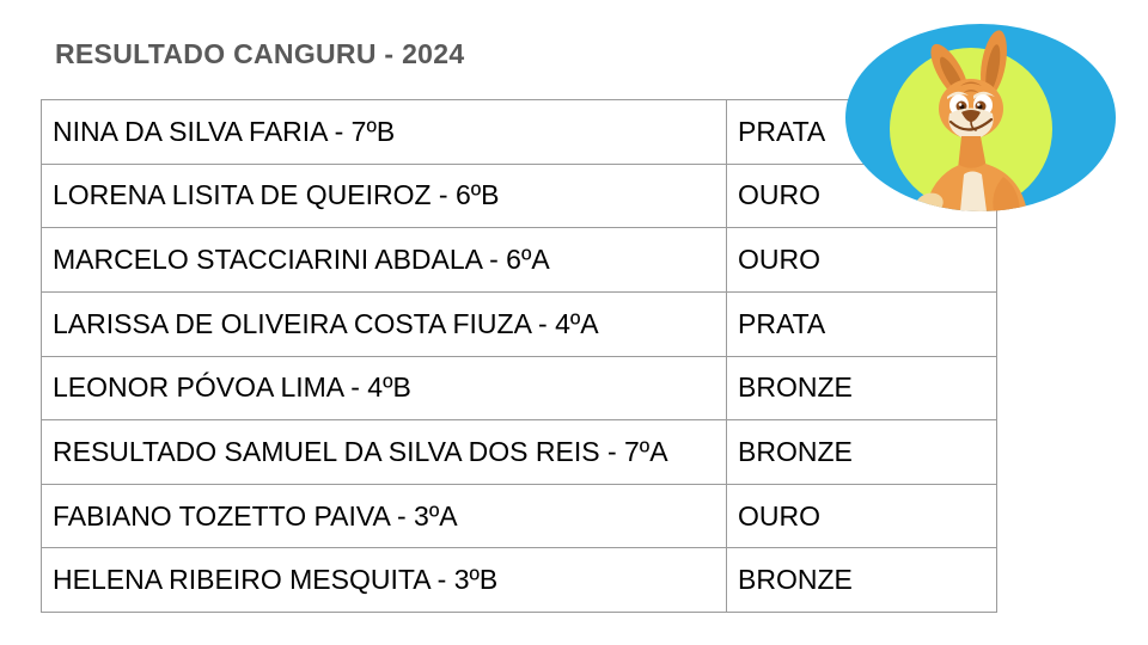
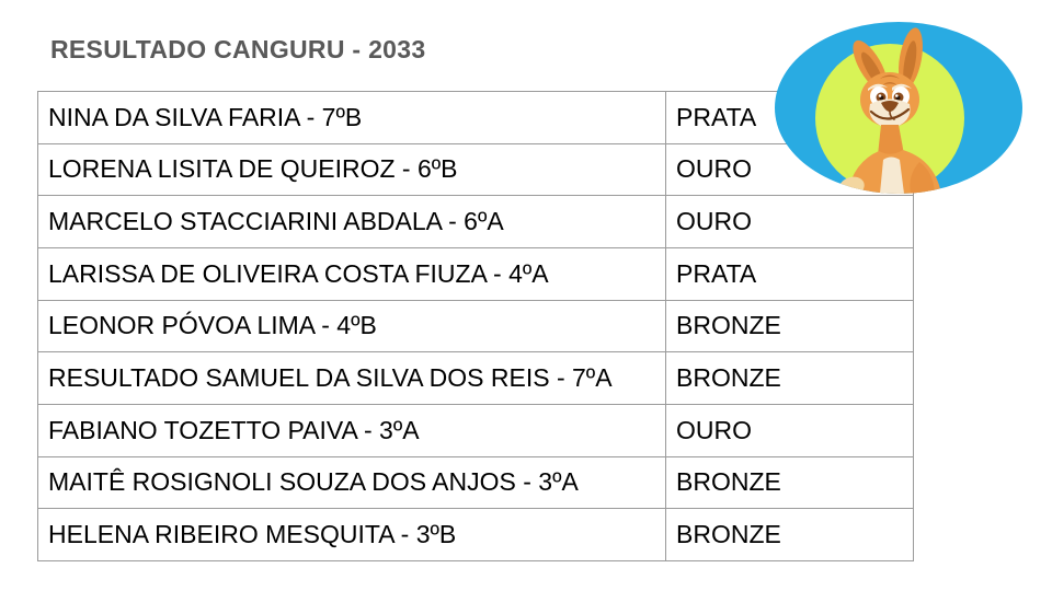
- RESULTADO CANGURU - 2024
+ RESULTADO CANGURU - 2033
  NINA DA SILVA FARIA - 7ºB	PRATA
  LORENA LISITA DE QUEIROZ - 6ºB	OURO
  MARCELO STACCIARINI ABDALA - 6ºA	OURO
  LARISSA DE OLIVEIRA COSTA FIUZA - 4ºA	PRATA
  LEONOR PÓVOA LIMA - 4ºB	BRONZE
  RESULTADO SAMUEL DA SILVA DOS REIS - 7ºA	BRONZE
  FABIANO TOZETTO PAIVA - 3ºA	OURO
+ MAITÊ ROSIGNOLI SOUZA DOS ANJOS - 3ºA	BRONZE
  HELENA RIBEIRO MESQUITA - 3ºB	BRONZE
